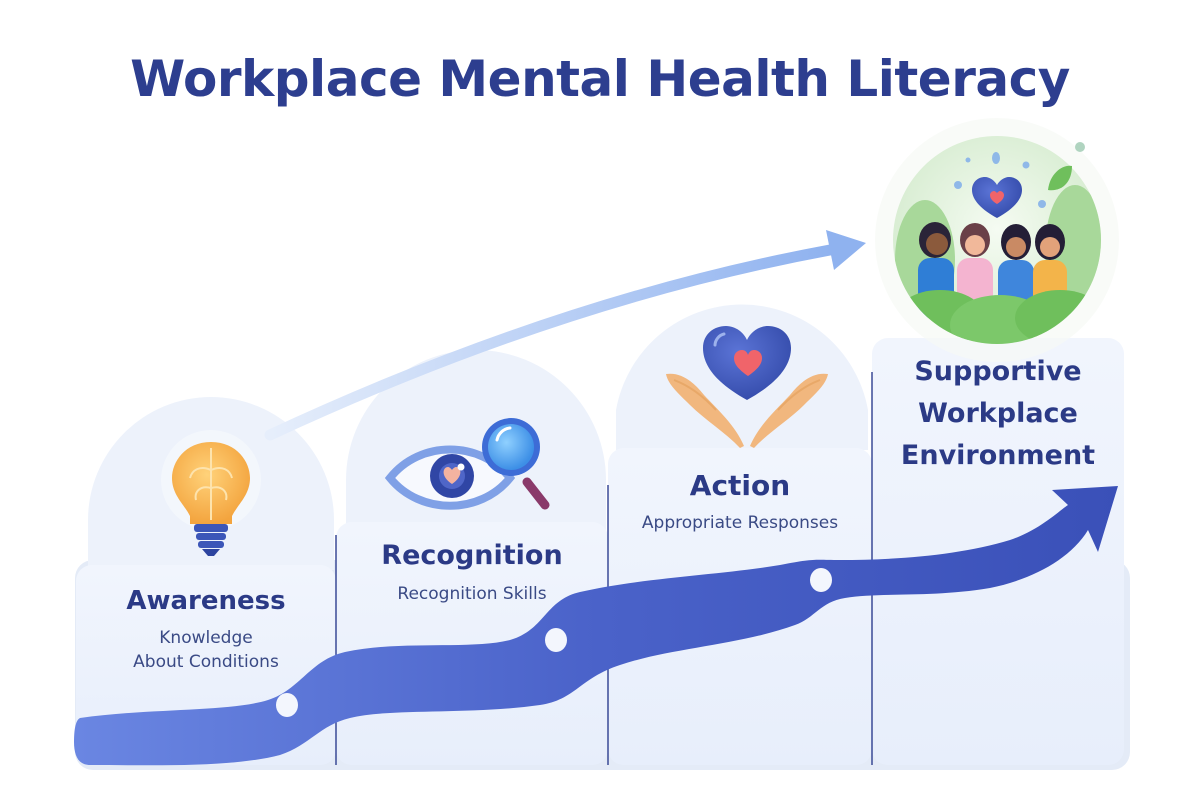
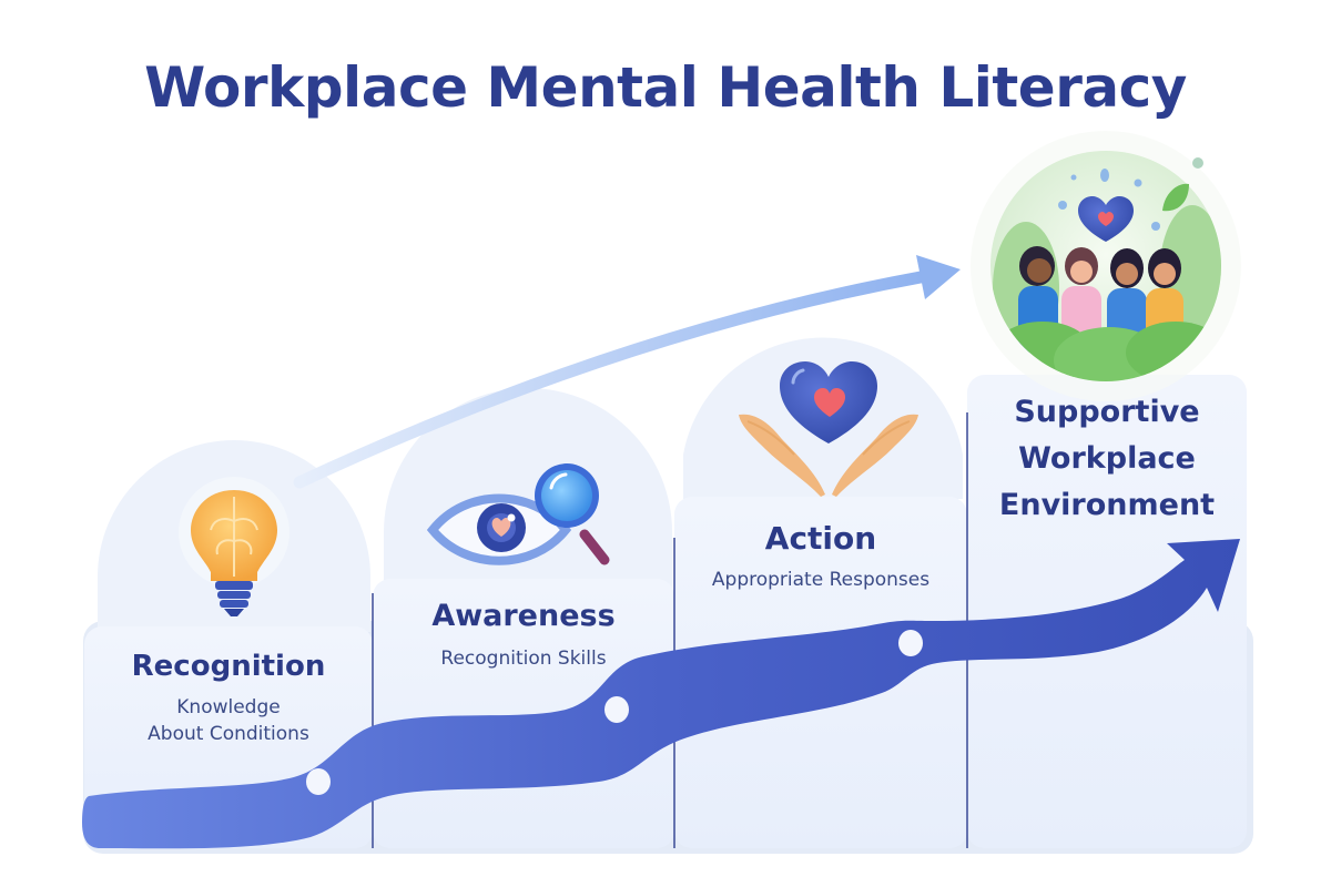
  Workplace Mental Health Literacy
- Awareness
+ Recognition
  Knowledge
  About Conditions
- Recognition
+ Awareness
  Recognition Skills
  Action
  Appropriate Responses
  Supportive
  Workplace
  Environment
